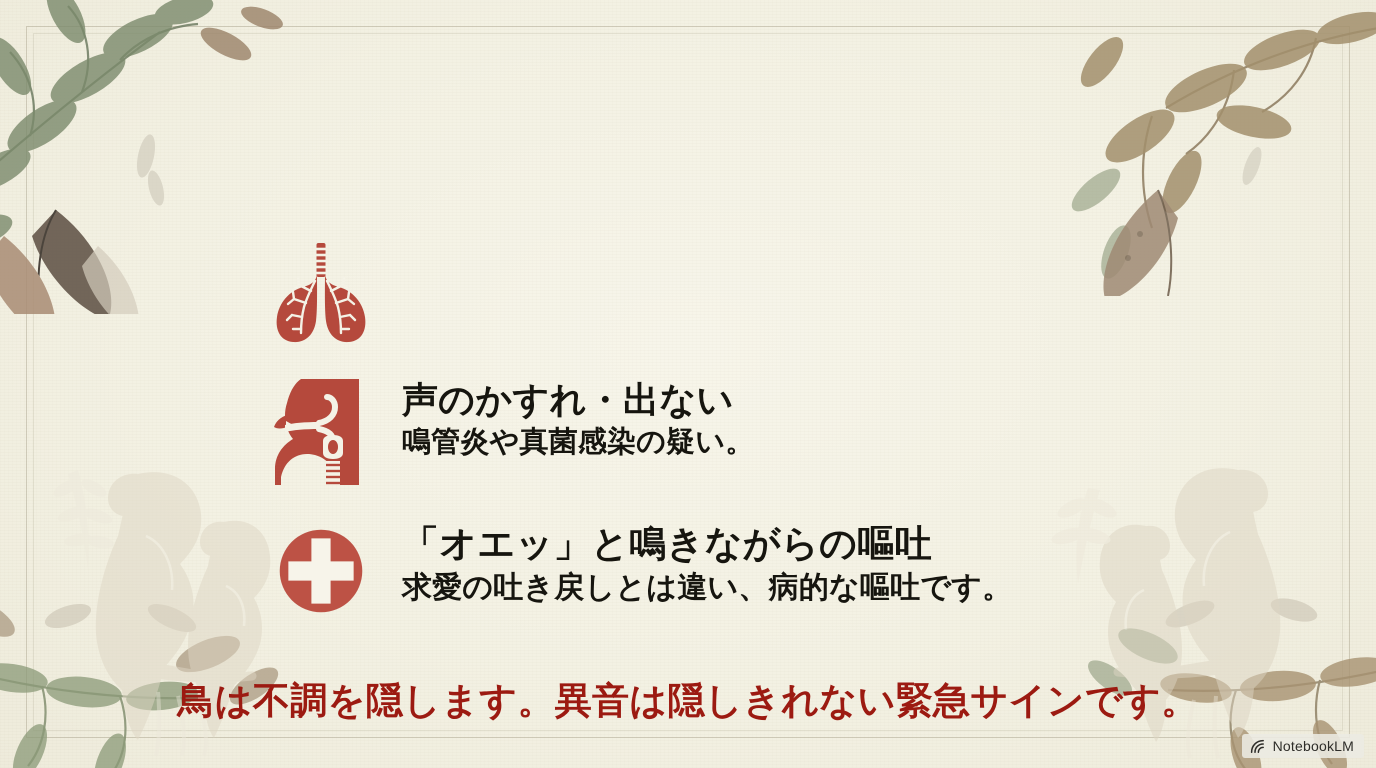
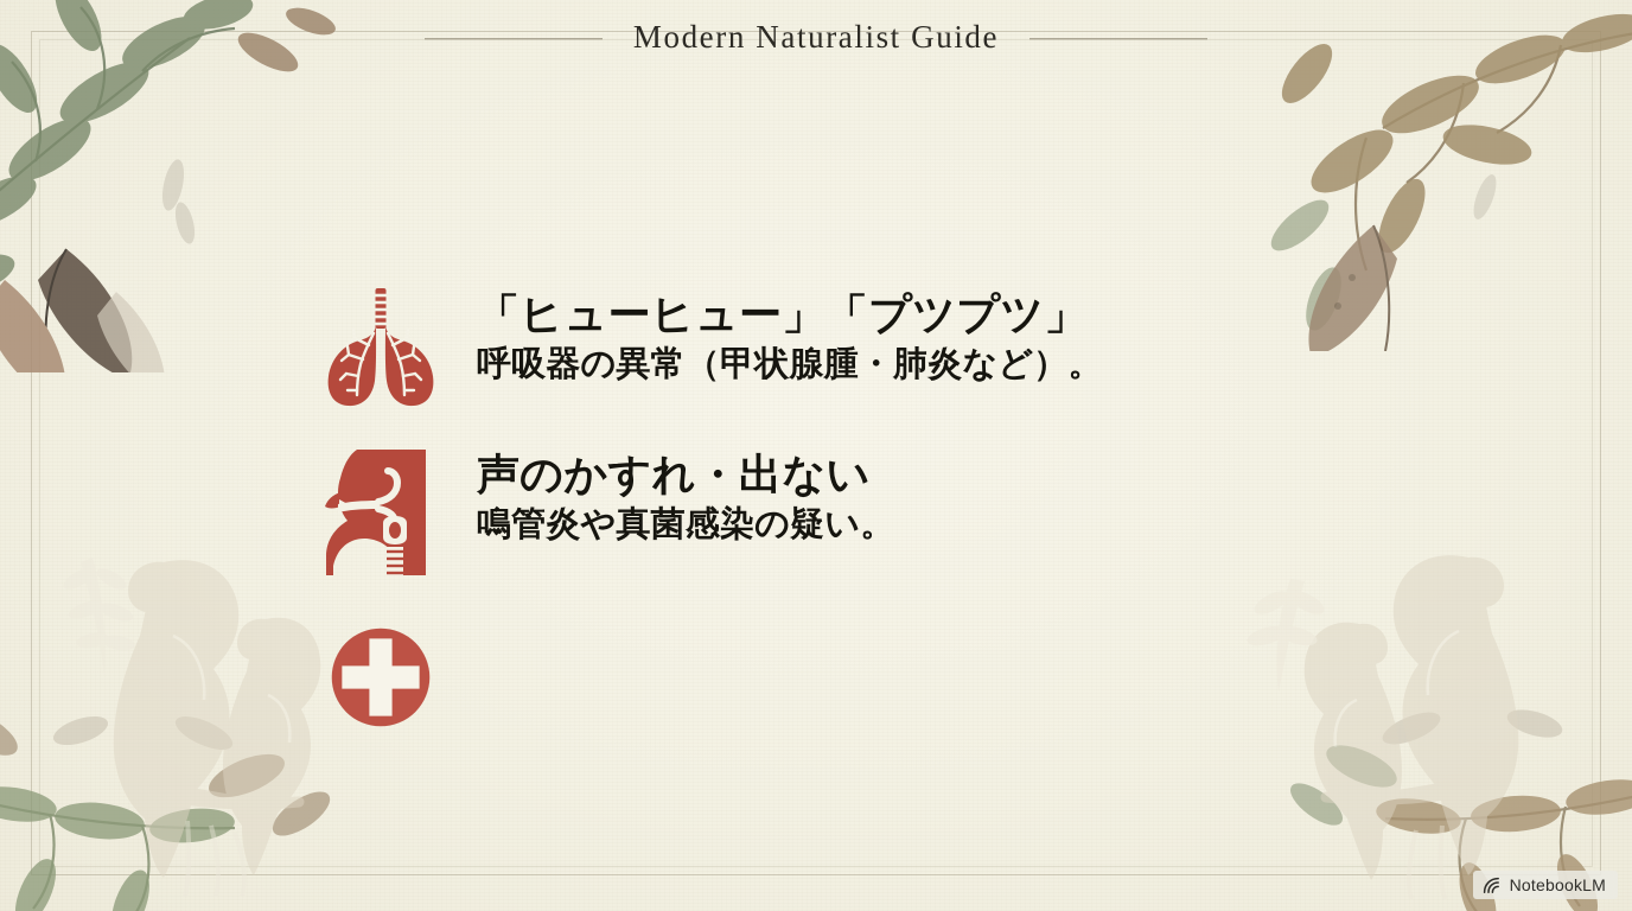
+ Modern Naturalist Guide
+ 「ヒューヒュー」「プツプツ」
+ 呼吸器の異常（甲状腺腫・肺炎など）。
  声のかすれ・出ない
  鳴管炎や真菌感染の疑い。
- 「オエッ」と鳴きながらの嘔吐
- 求愛の吐き戻しとは違い、病的な嘔吐です。
- 鳥は不調を隠します。異音は隠しきれない緊急サインです。
  NotebookLM
